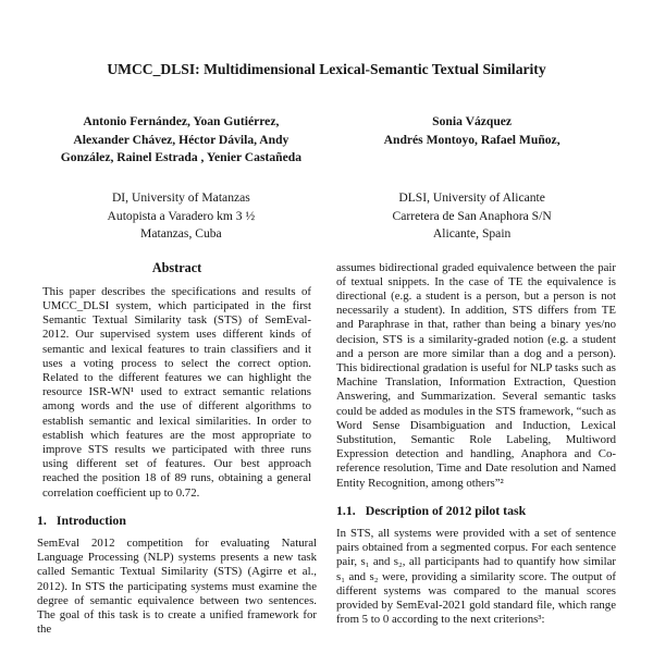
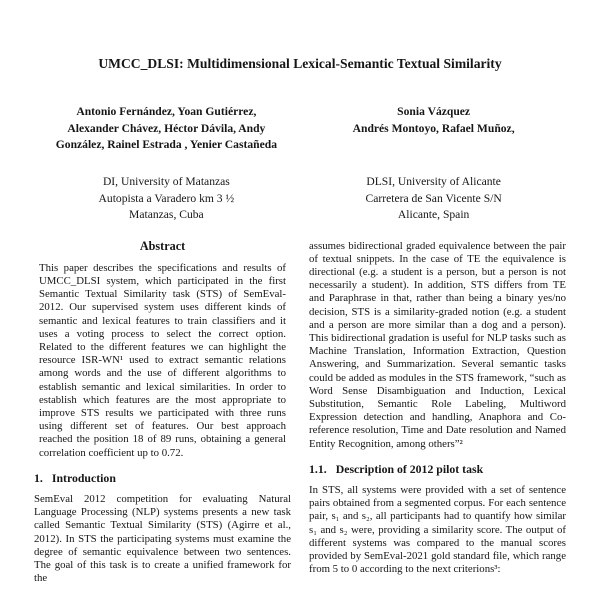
  UMCC_DLSI: Multidimensional Lexical-Semantic Textual Similarity
  Antonio Fernández, Yoan Gutiérrez,
  Alexander Chávez, Héctor Dávila, Andy
  González, Rainel Estrada , Yenier Castañeda
  DI, University of Matanzas
  Autopista a Varadero km 3 ½
  Matanzas, Cuba
  Sonia Vázquez
  Andrés Montoyo, Rafael Muñoz,
  DLSI, University of Alicante
- Carretera de San Anaphora S/N
+ Carretera de San Vicente S/N
  Alicante, Spain
  Abstract
  This paper describes the specifications and results of UMCC_DLSI system, which participated in the first Semantic Textual Similarity task (STS) of SemEval-2012. Our supervised system uses different kinds of semantic and lexical features to train classifiers and it uses a voting process to select the correct option. Related to the different features we can highlight the resource ISR-WN¹ used to extract semantic relations among words and the use of different algorithms to establish semantic and lexical similarities. In order to establish which features are the most appropriate to improve STS results we participated with three runs using different set of features. Our best approach reached the position 18 of 89 runs, obtaining a general correlation coefficient up to 0.72.
  1. Introduction
  SemEval 2012 competition for evaluating Natural Language Processing (NLP) systems presents a new task called Semantic Textual Similarity (STS) (Agirre et al., 2012). In STS the participating systems must examine the degree of semantic equivalence between two sentences. The goal of this task is to create a unified framework for the
  assumes bidirectional graded equivalence between the pair of textual snippets. In the case of TE the equivalence is directional (e.g. a student is a person, but a person is not necessarily a student). In addition, STS differs from TE and Paraphrase in that, rather than being a binary yes/no decision, STS is a similarity-graded notion (e.g. a student and a person are more similar than a dog and a person). This bidirectional gradation is useful for NLP tasks such as Machine Translation, Information Extraction, Question Answering, and Summarization. Several semantic tasks could be added as modules in the STS framework, “such as Word Sense Disambiguation and Induction, Lexical Substitution, Semantic Role Labeling, Multiword Expression detection and handling, Anaphora and Co-reference resolution, Time and Date resolution and Named Entity Recognition, among others”²
  1.1. Description of 2012 pilot task
  In STS, all systems were provided with a set of sentence pairs obtained from a segmented corpus. For each sentence pair, s₁ and s₂, all participants had to quantify how similar s₁ and s₂ were, providing a similarity score. The output of different systems was compared to the manual scores provided by SemEval-2021 gold standard file, which range from 5 to 0 according to the next criterions³:
